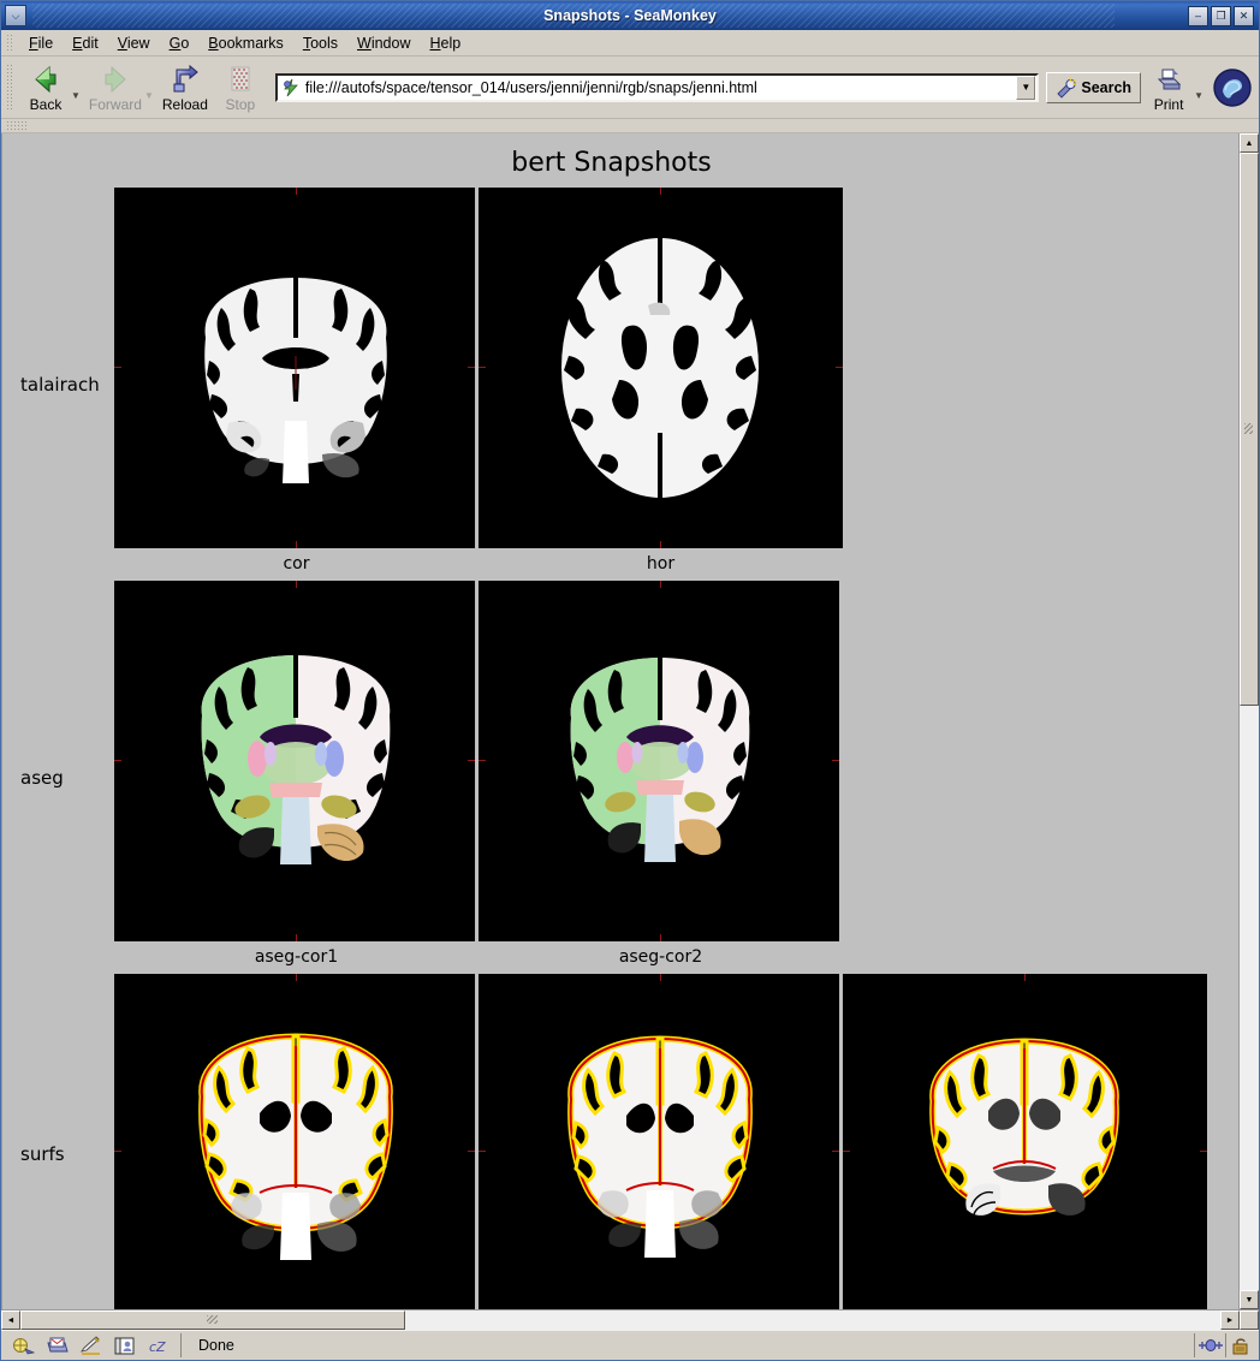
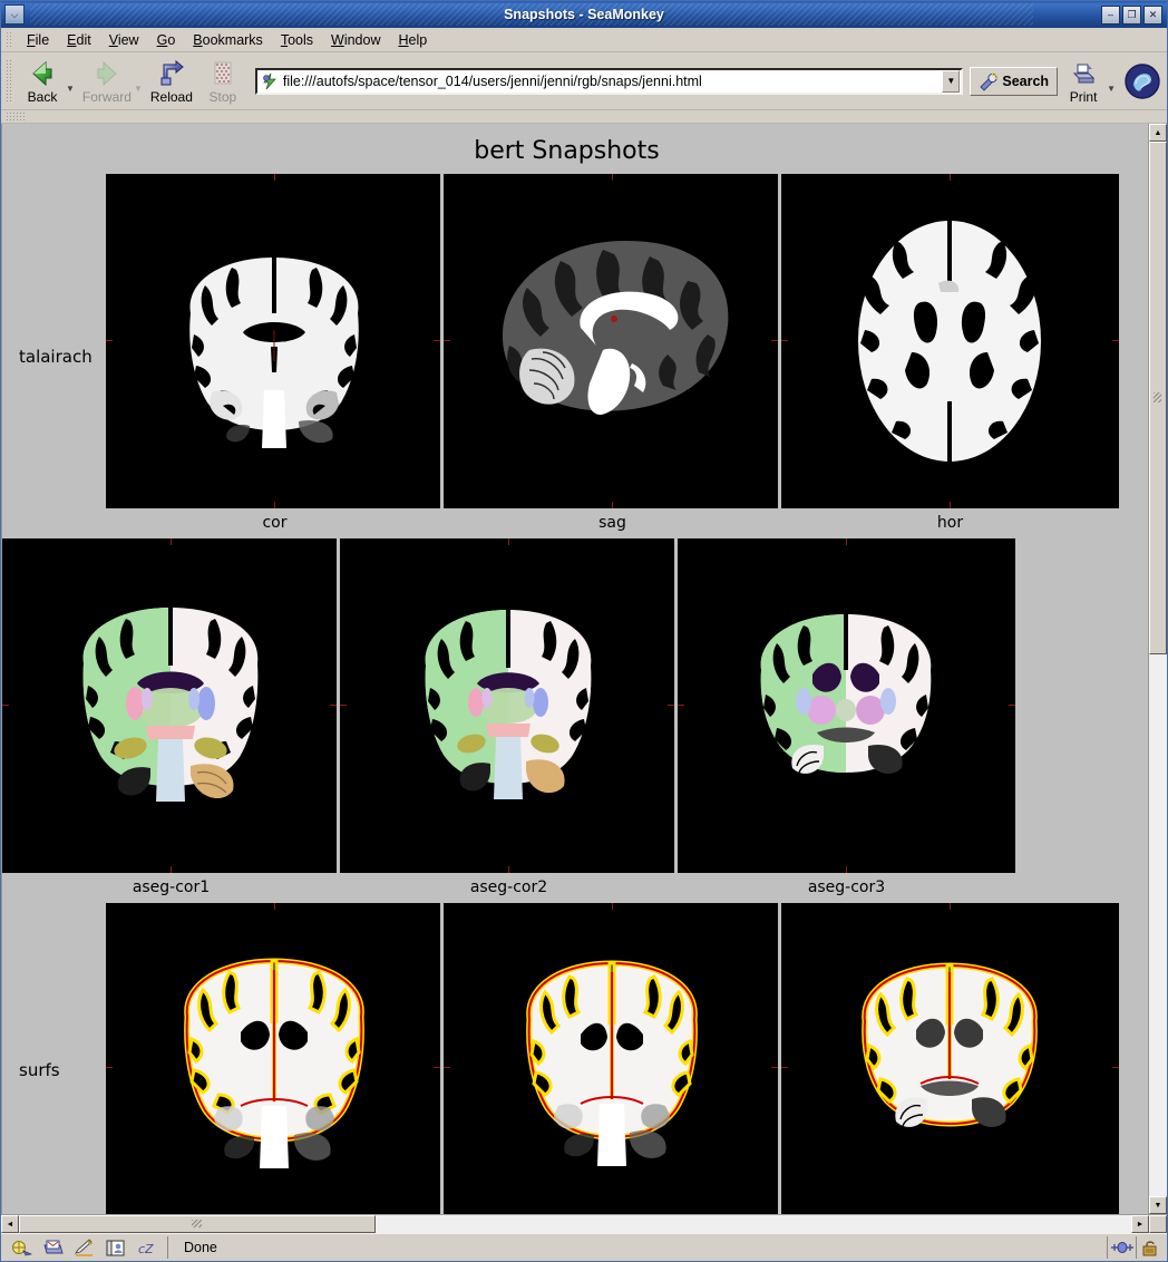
  ⌵
  Snapshots - SeaMonkey
  –
  ❐
  ✕
  File
  Edit
  View
  Go
  Bookmarks
  Tools
  Window
  Help
  Back
  ▼
  Forward
  ▼
  Reload
  Stop
  file:///autofs/space/tensor_014/users/jenni/jenni/rgb/snaps/jenni.html
  ▼
  Search
  Print
  ▼
  bert Snapshots
  talairach
  cor
+ sag
  hor
- aseg
  aseg-cor1
  aseg-cor2
+ aseg-cor3
  surfs
  cZ
  Done
